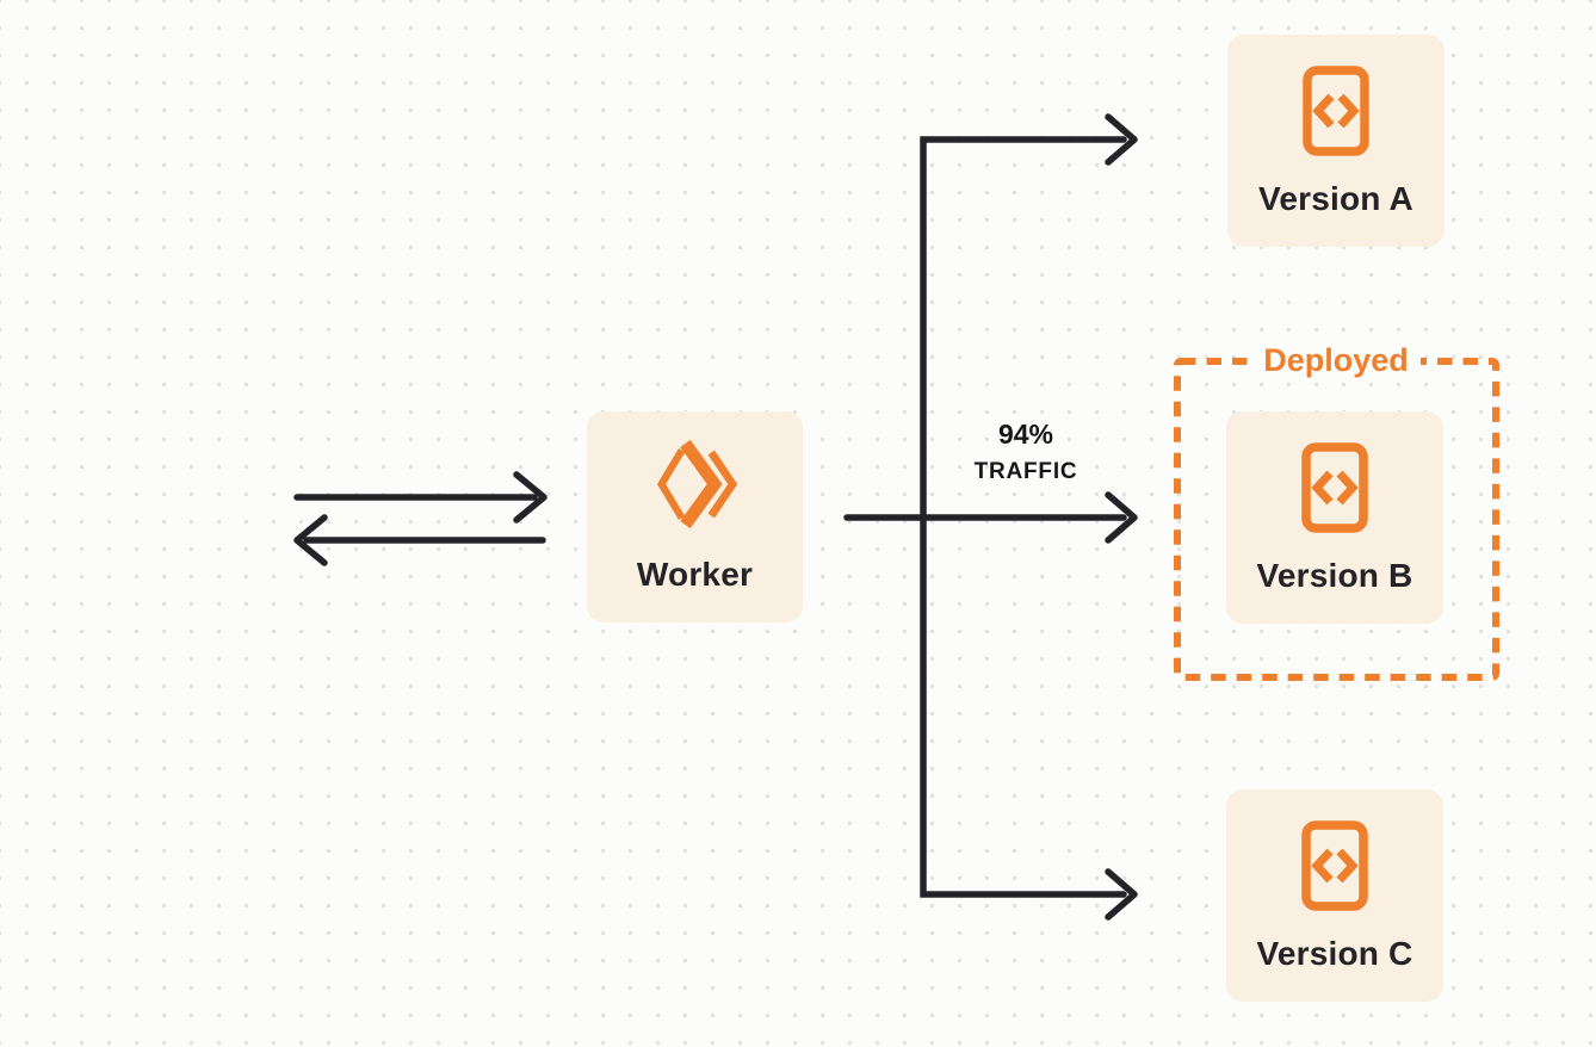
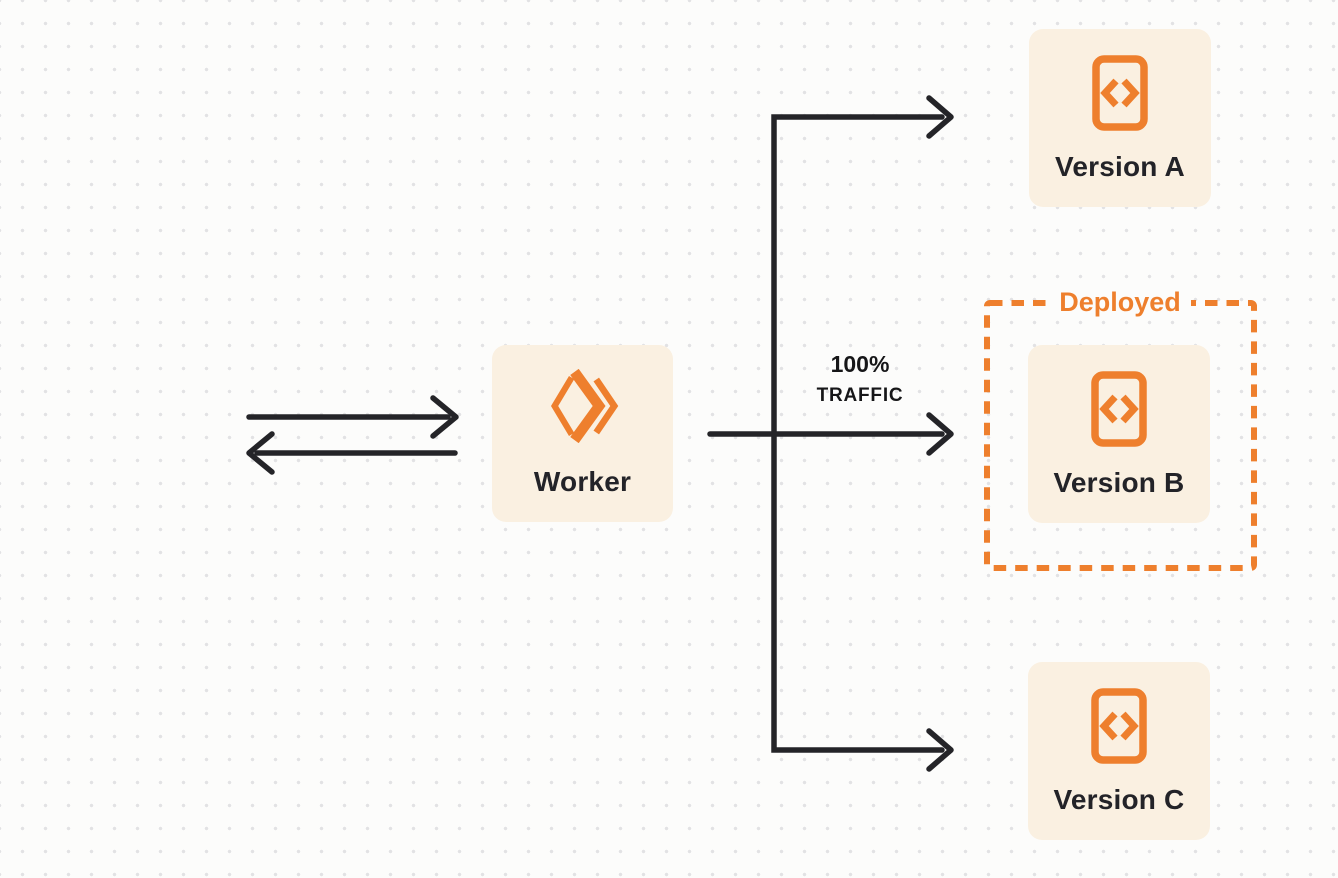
  Worker
  Version A
  Version B
  Version C
- 94%
+ 100%
  TRAFFIC
  Deployed
